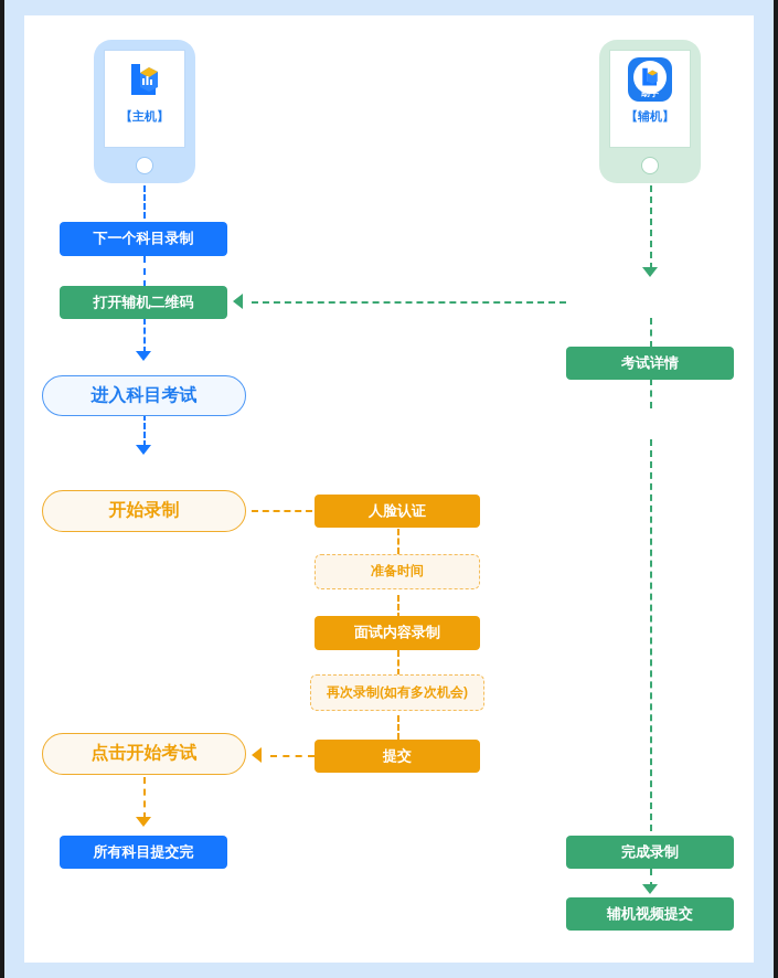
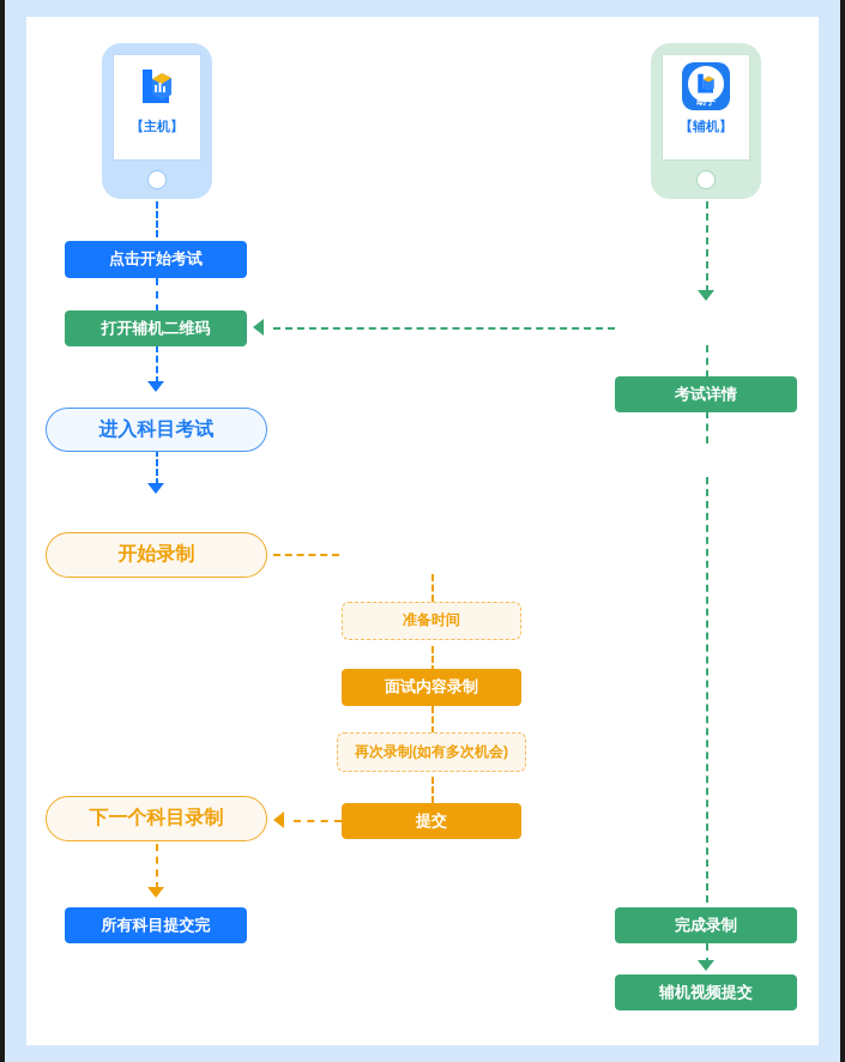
  【主机】
  助手
  【辅机】
- 下一个科目录制
+ 点击开始考试
  打开辅机二维码
  进入科目考试
  开始录制
- 点击开始考试
+ 下一个科目录制
  所有科目提交完
- 人脸认证
  准备时间
  面试内容录制
  再次录制(如有多次机会)
  提交
  考试详情
  完成录制
  辅机视频提交
